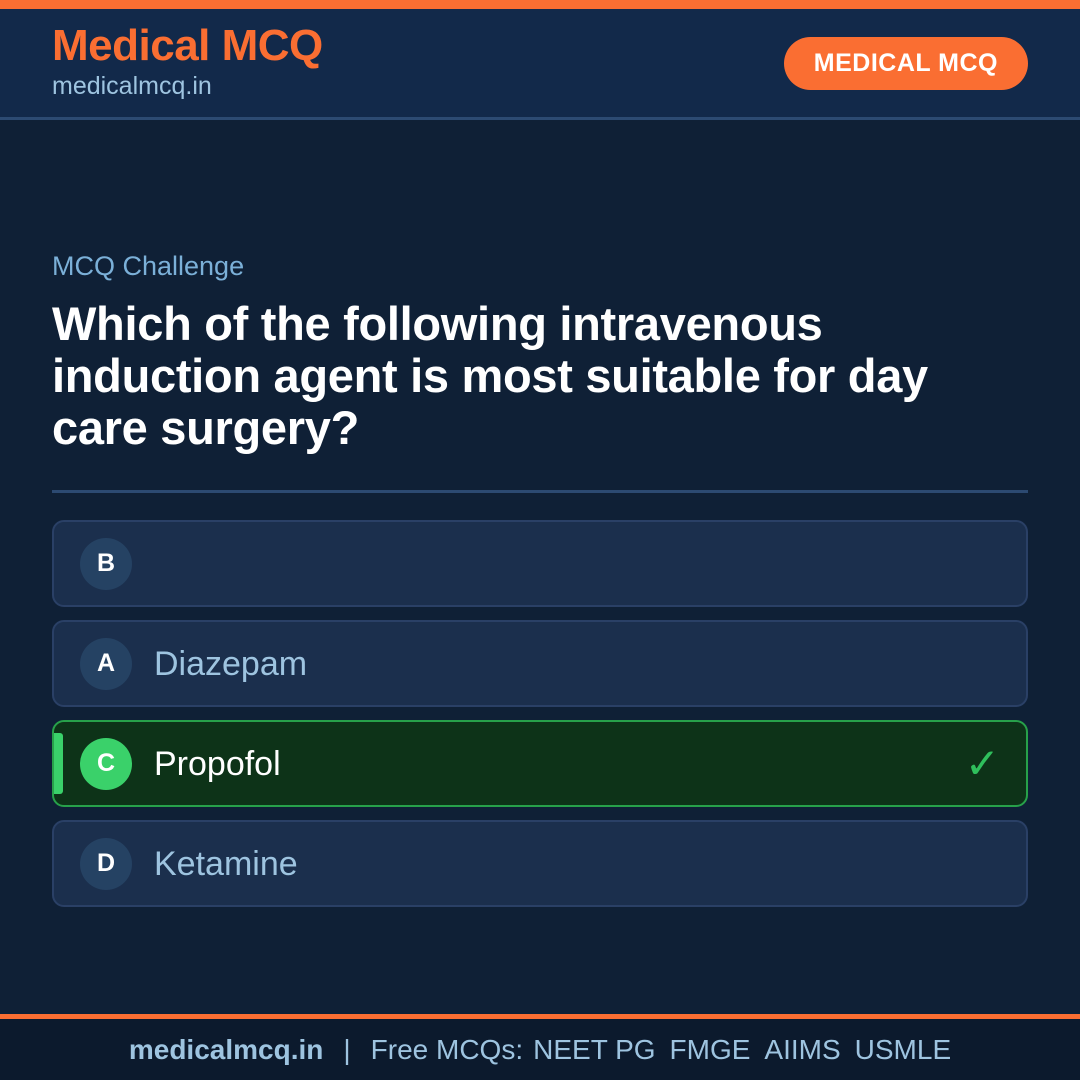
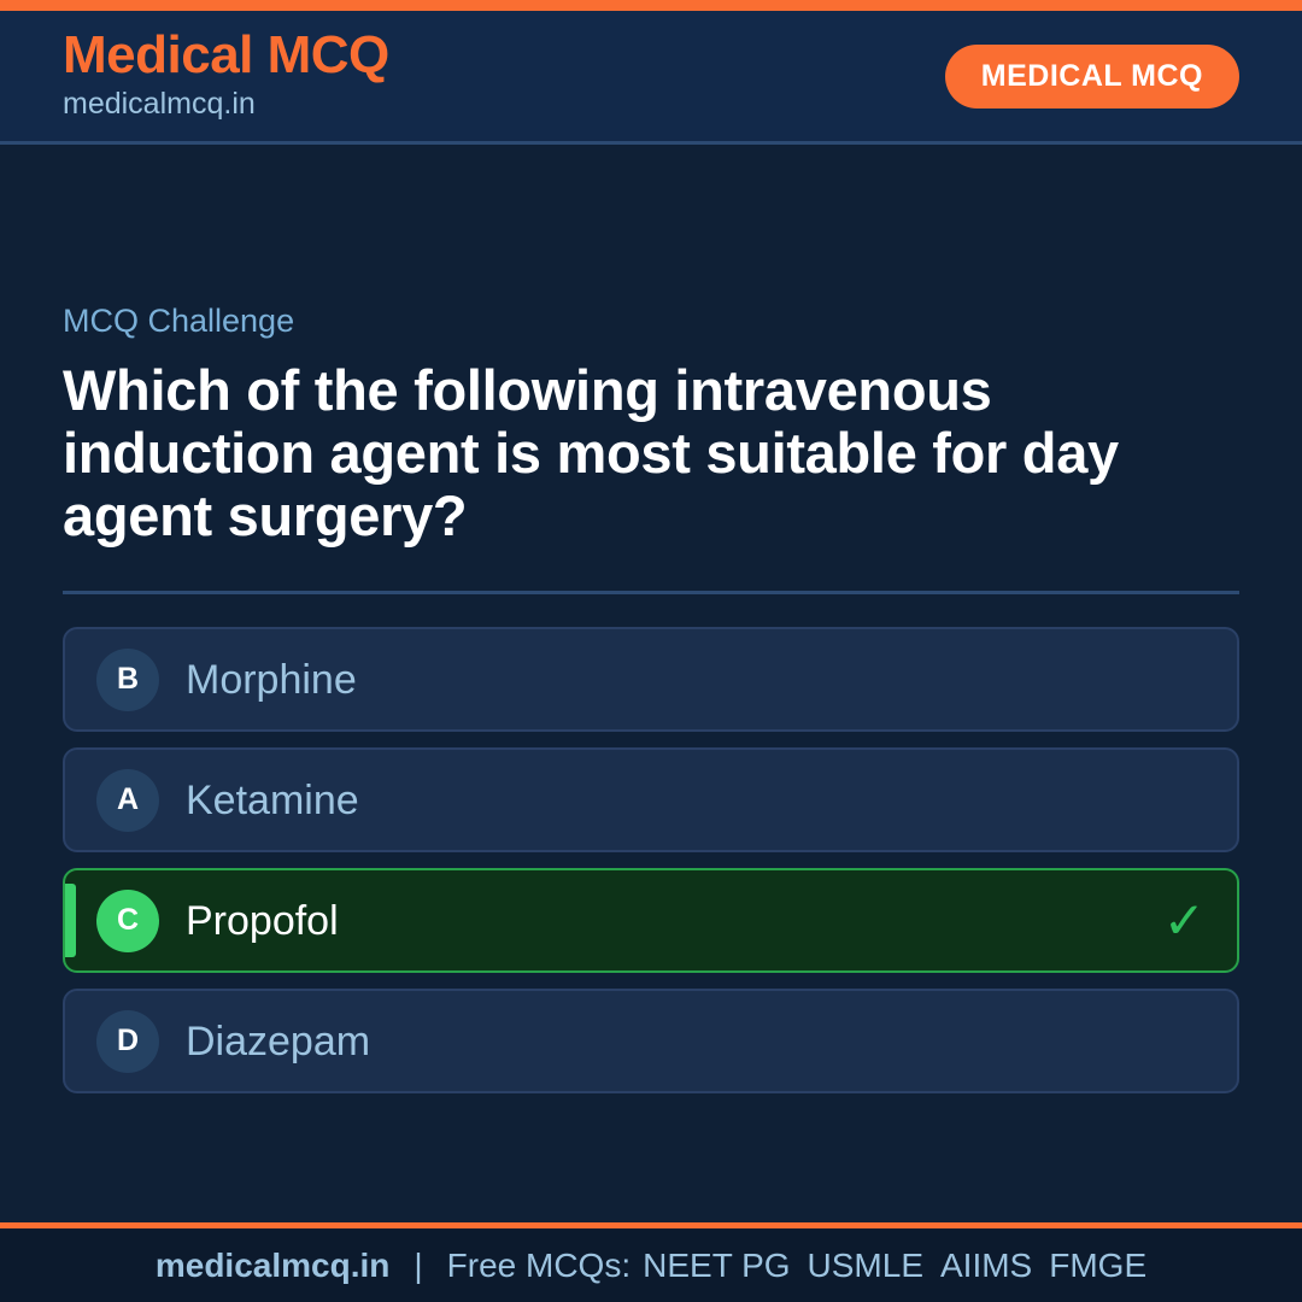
  Medical MCQ
  medicalmcq.in
  MEDICAL MCQ
  MCQ Challenge
- Which of the following intravenous induction agent is most suitable for day care surgery?
+ Which of the following intravenous induction agent is most suitable for day agent surgery?
  B
+ Morphine
  A
- Diazepam
+ Ketamine
  C
  Propofol
  ✓
  D
- Ketamine
+ Diazepam
  medicalmcq.in
  |
  Free MCQs:
  NEET PG
- FMGE
+ USMLE
  AIIMS
- USMLE
+ FMGE
